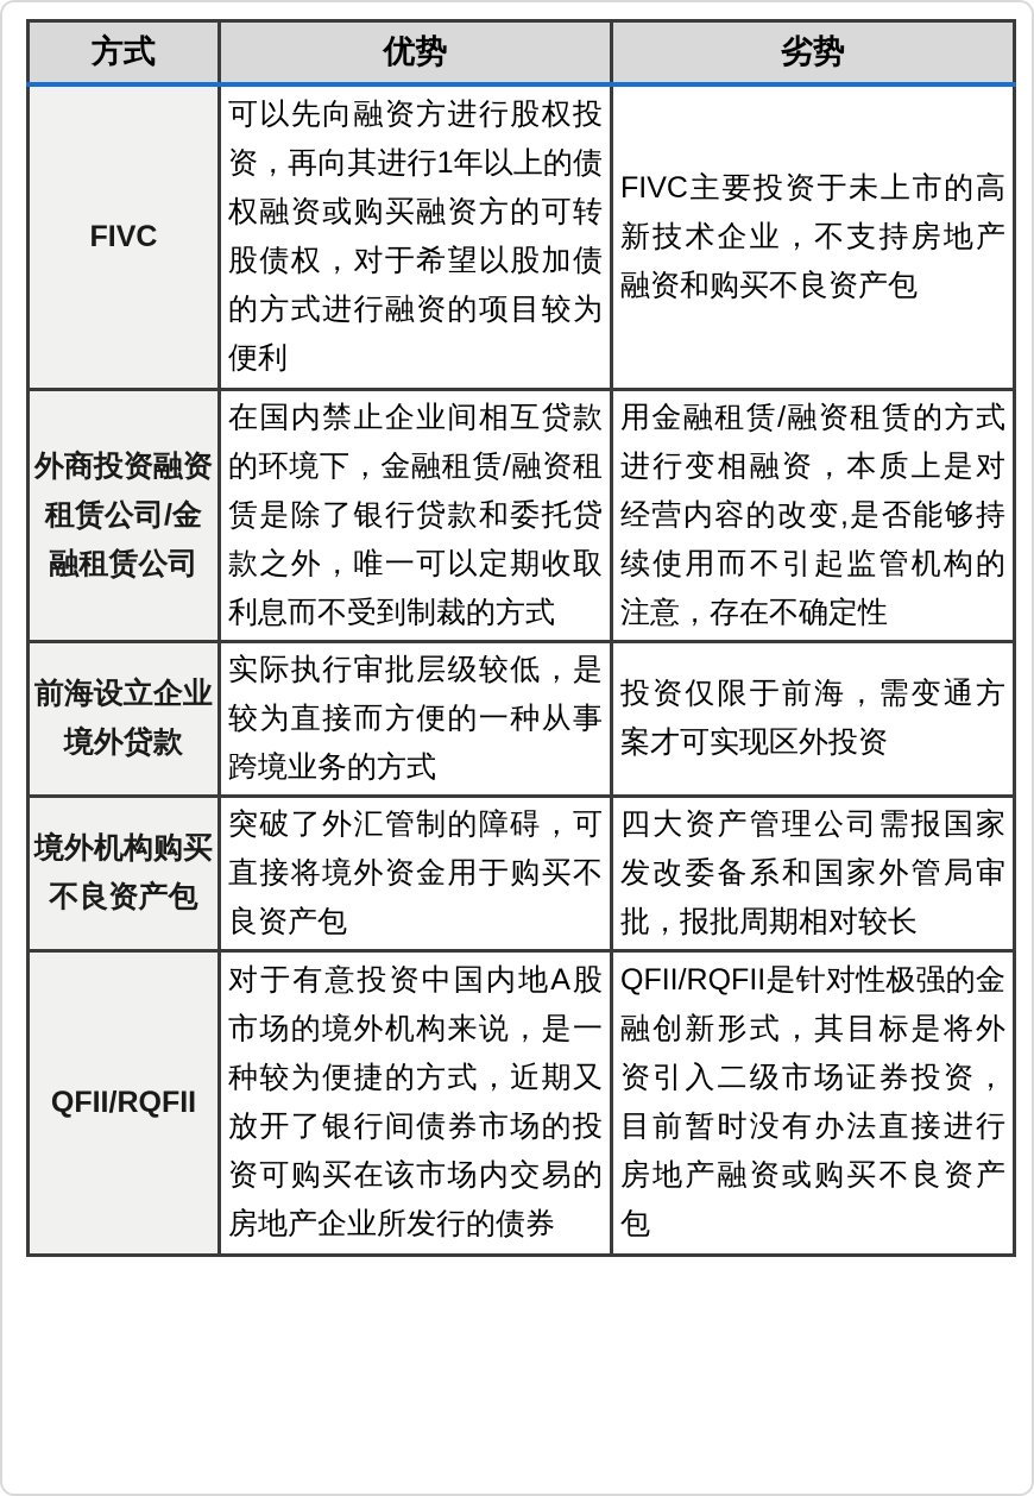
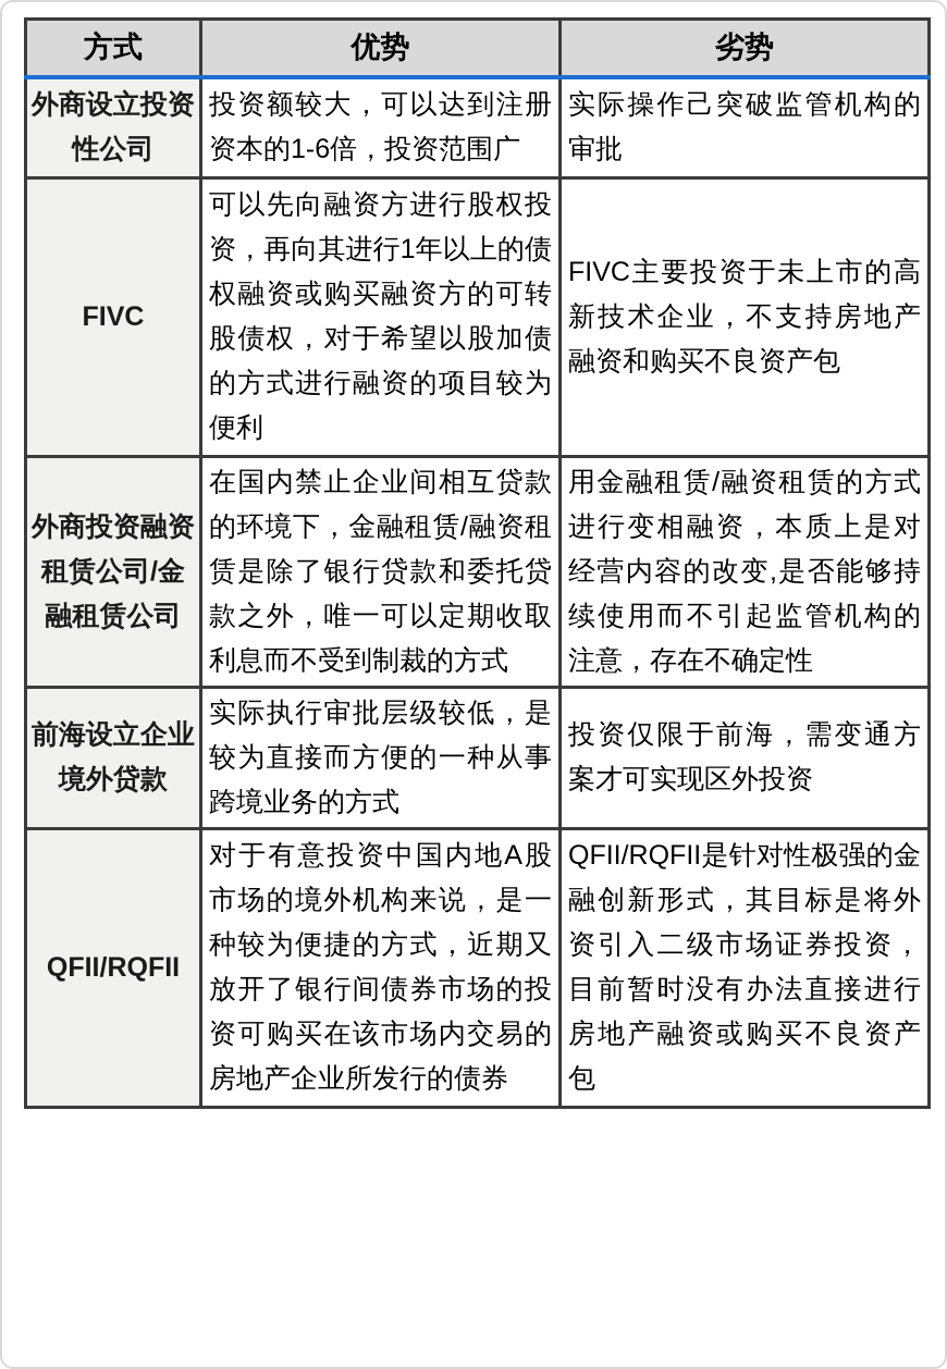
  方式	优势	劣势
+ 外商设立投资性公司	投资额较大，可以达到注册资本的1-6倍，投资范围广	实际操作己突破监管机构的审批
  FIVC	可以先向融资方进行股权投资，再向其进行1年以上的债权融资或购买融资方的可转股债权，对于希望以股加债的方式进行融资的项目较为便利	FIVC主要投资于未上市的高新技术企业，不支持房地产融资和购买不良资产包
  外商投资融资租赁公司/金融租赁公司	在国内禁止企业间相互贷款的环境下，金融租赁/融资租赁是除了银行贷款和委托贷款之外，唯一可以定期收取利息而不受到制裁的方式	用金融租赁/融资租赁的方式进行变相融资，本质上是对经营内容的改变,是否能够持续使用而不引起监管机构的注意，存在不确定性
  前海设立企业境外贷款	实际执行审批层级较低，是较为直接而方便的一种从事跨境业务的方式	投资仅限于前海，需变通方案才可实现区外投资
- 境外机构购买不良资产包	突破了外汇管制的障碍，可直接将境外资金用于购买不良资产包	四大资产管理公司需报国家发改委备系和国家外管局审批，报批周期相对较长
  QFII/RQFII	对于有意投资中国内地A股市场的境外机构来说，是一种较为便捷的方式，近期又放开了银行间债券市场的投资可购买在该市场内交易的房地产企业所发行的债券	QFII/RQFII是针对性极强的金融创新形式，其目标是将外资引入二级市场证券投资，目前暂时没有办法直接进行房地产融资或购买不良资产包
